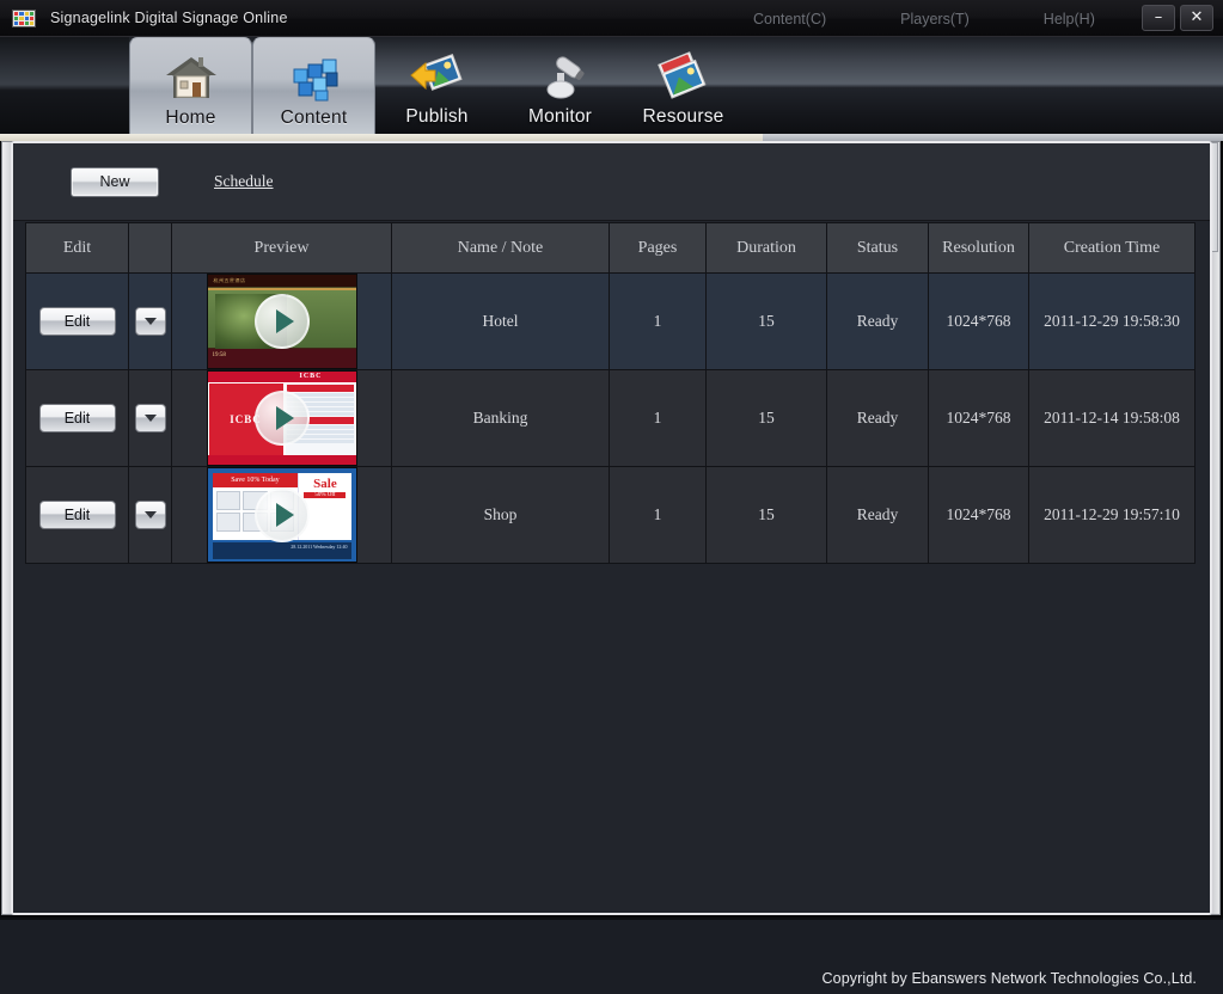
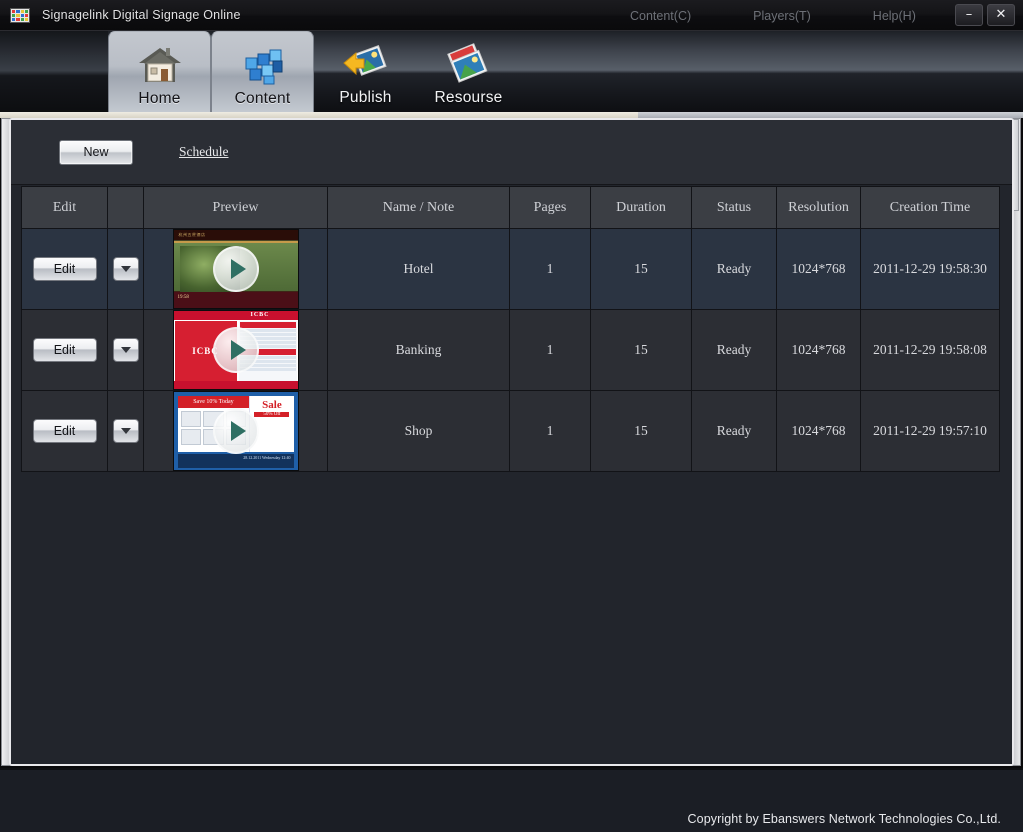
  Signagelink Digital Signage Online
  Content(C)
  Players(T)
  Help(H)
  –
  ✕
  Home
  Content
  Publish
- Monitor
  Resourse
  New
  Schedule
  Edit		Preview	Name / Note	Pages	Duration	Status	Resolution	Creation Time
  Edit			Hotel	1	15	Ready	1024*768	2011-12-29 19:58:30
- Edit		ICB	Banking	1	15	Ready	1024*768	2011-12-14 19:58:08
+ Edit		ICB	Banking	1	15	Ready	1024*768	2011-12-29 19:58:08
  Copyright by Ebanswers Network Technologies Co.,Ltd.
